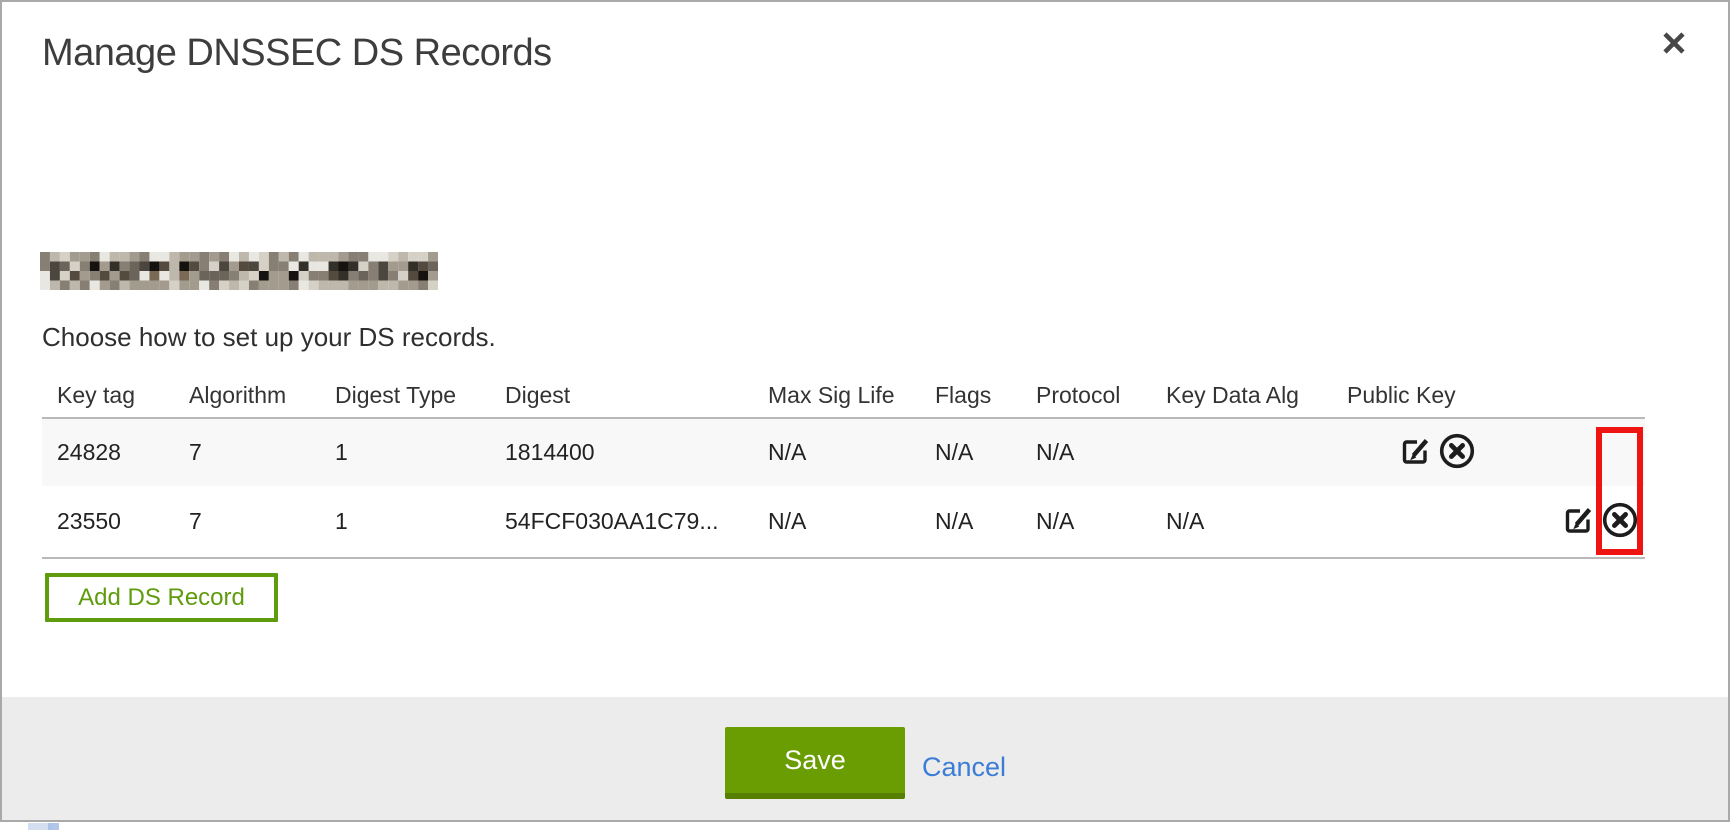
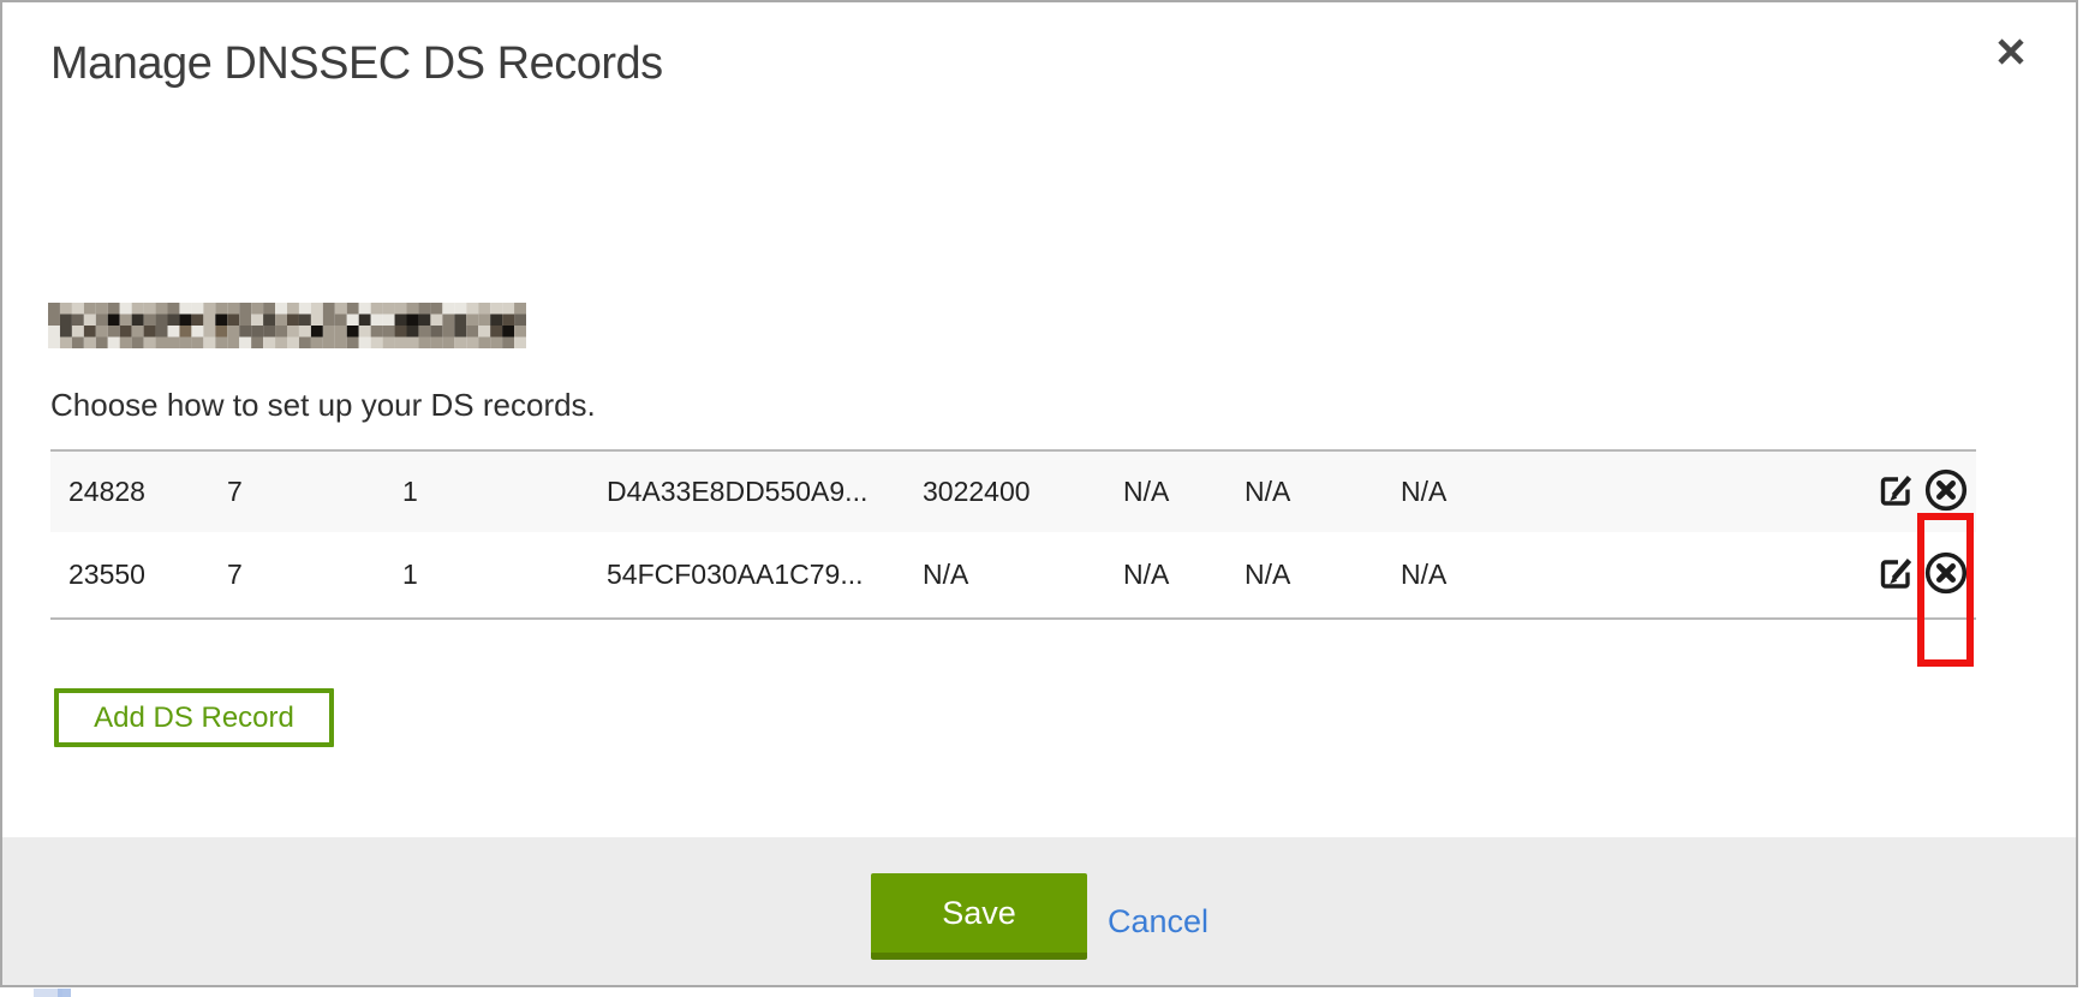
  Manage DNSSEC DS Records
  Choose how to set up your DS records.
- Key tag
- Algorithm
- Digest Type
- Digest
- Max Sig Life
- Flags
- Protocol
- Key Data Alg
- Public Key
  24828
  7
  1
+ D4A33E8DD550A9...
- 1814400
+ 3022400
  N/A
  N/A
  N/A
  23550
  7
  1
  54FCF030AA1C79...
  N/A
  N/A
  N/A
  N/A
  Add DS Record
  Save
  Cancel
